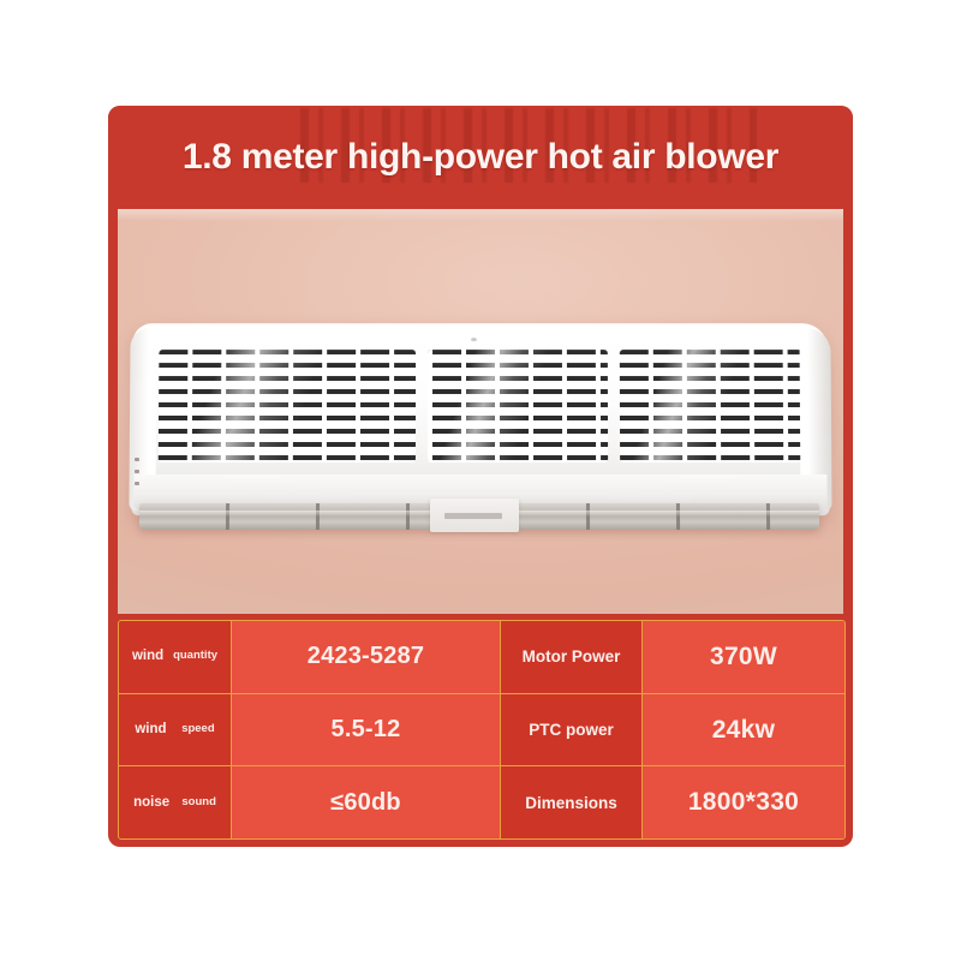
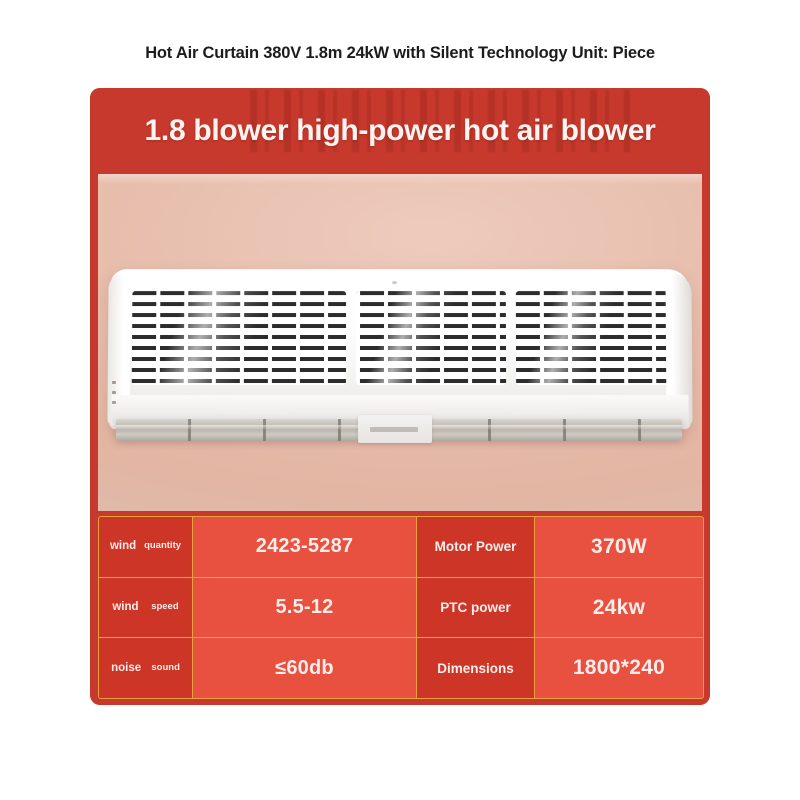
+ Hot Air Curtain 380V 1.8m 24kW with Silent Technology Unit: Piece
- 1.8 meter high-power hot air blower
+ 1.8 blower high-power hot air blower
  wind
  quantity
  2423-5287
  Motor Power
  370W
  wind
  speed
  5.5-12
  PTC power
  24kw
  noise
  sound
  ≤60db
  Dimensions
- 1800*330
+ 1800*240
